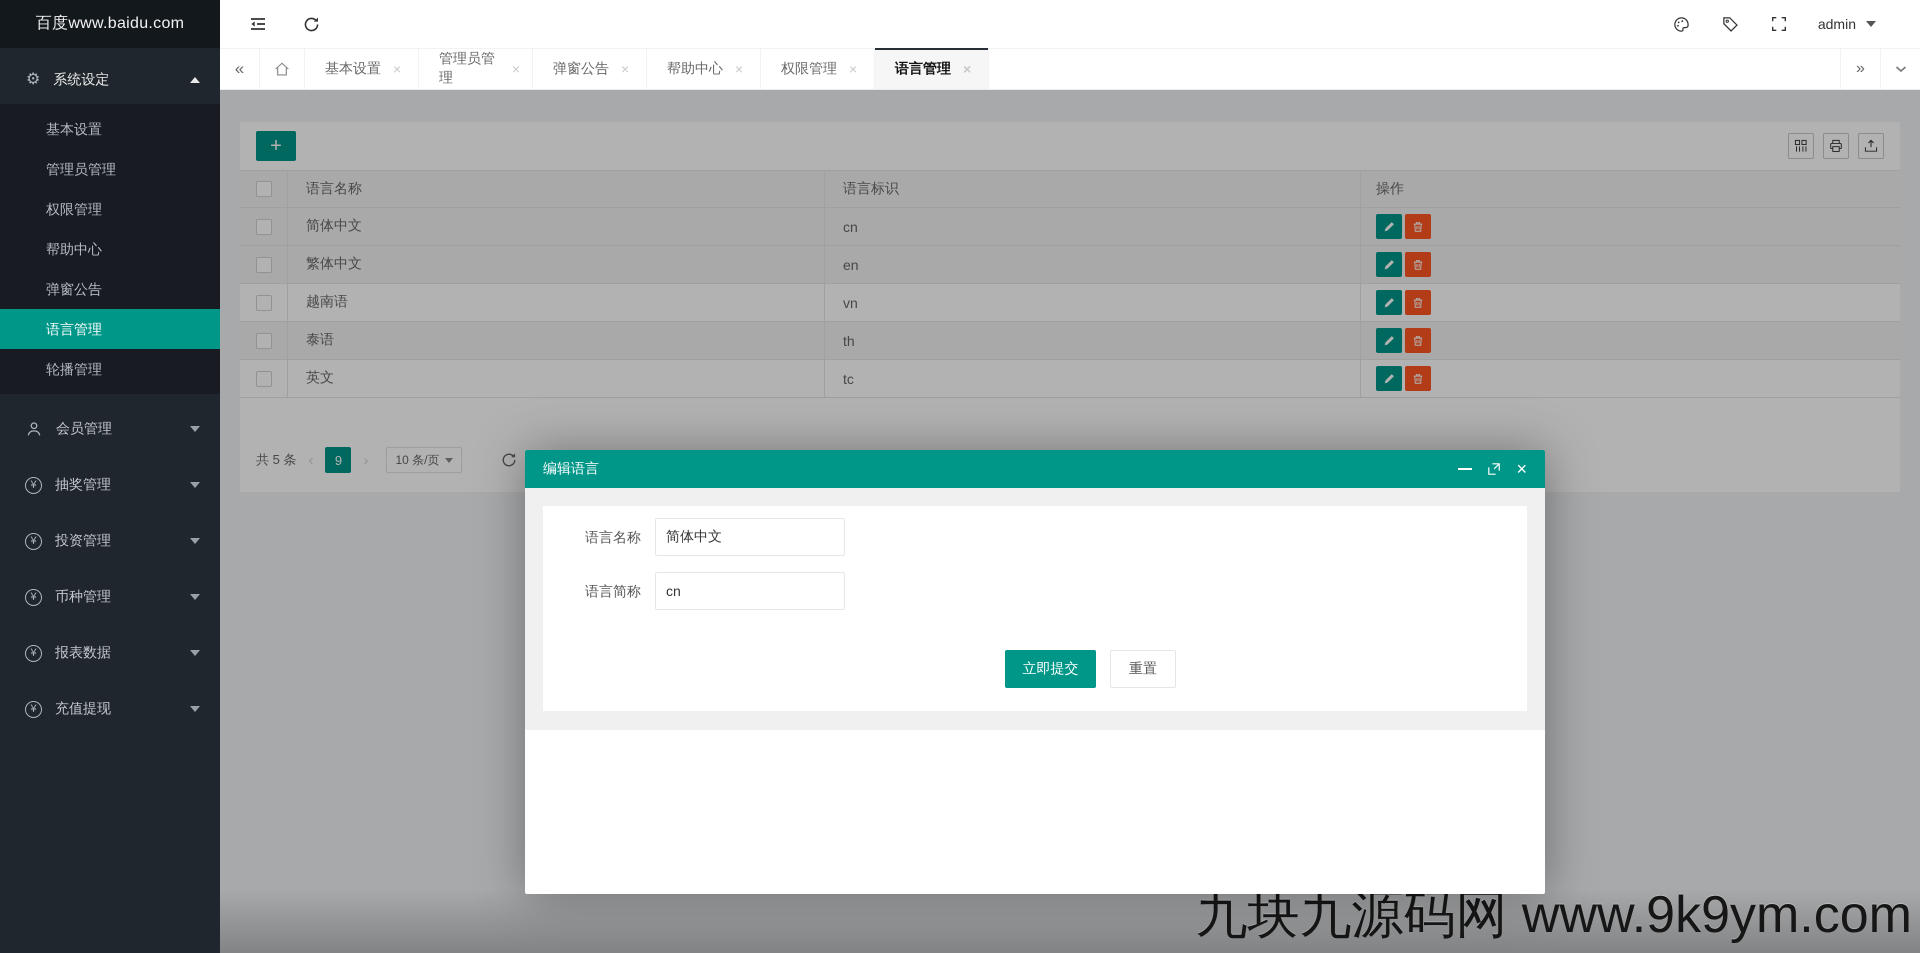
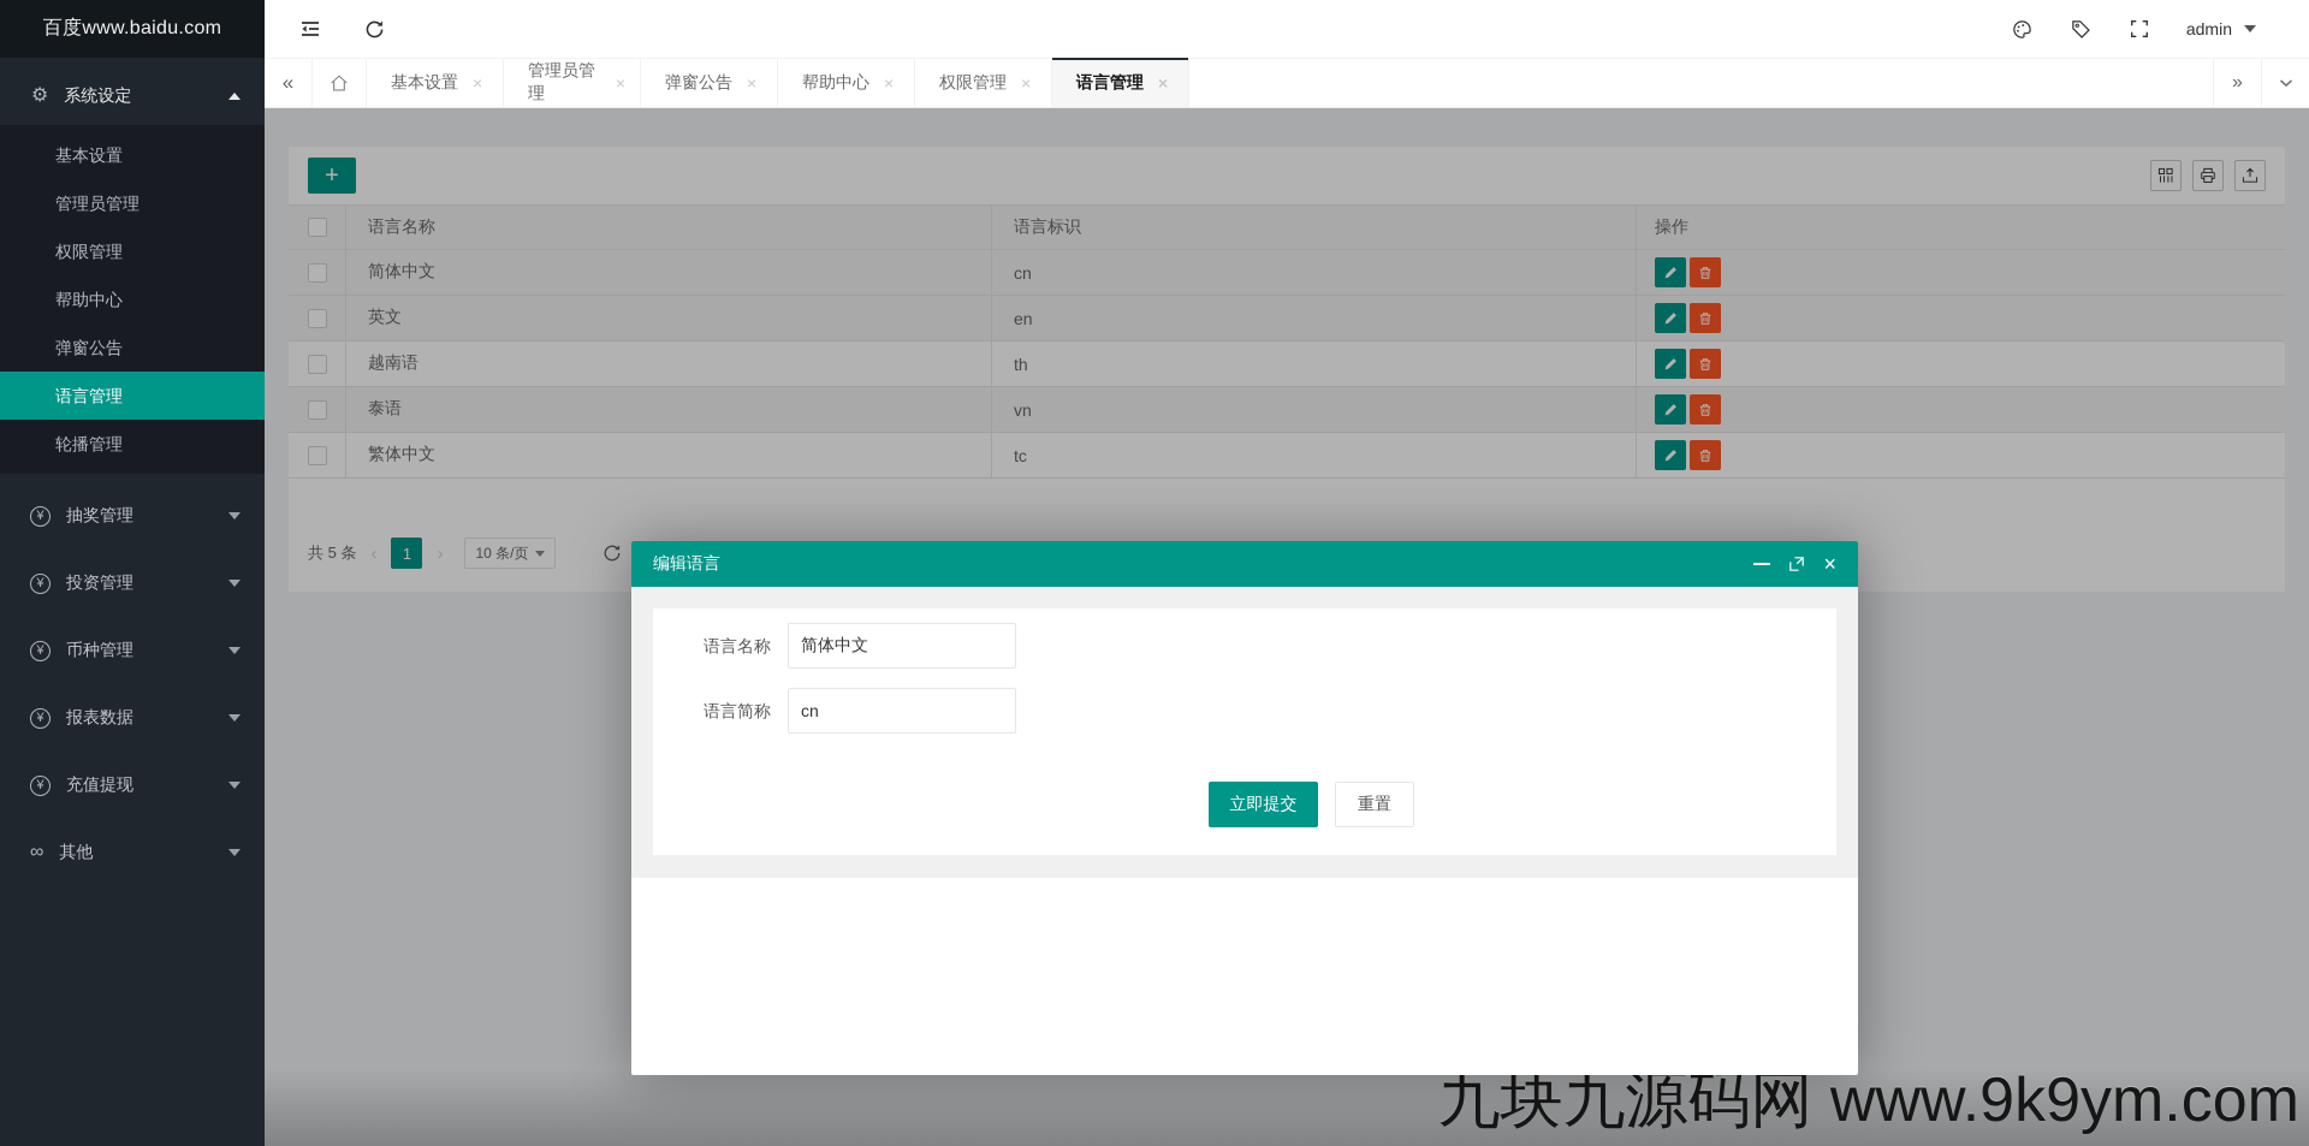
  百度www.baidu.com
  ⚙
  系统设定
  基本设置
  管理员管理
  权限管理
  帮助中心
  弹窗公告
  语言管理
  轮播管理
- 会员管理
  ¥
  抽奖管理
  ¥
  投资管理
  ¥
  币种管理
  ¥
  报表数据
  ¥
  充值提现
+ ∞
+ 其他
  admin
  «
  基本设置
  ×
  管理员管理
  ×
  弹窗公告
  ×
  帮助中心
  ×
  权限管理
  ×
  语言管理
  ×
  »
  +
  语言名称
  语言标识
  操作
  简体中文
  cn
- 繁体中文
+ 英文
  en
  越南语
- vn
+ th
  泰语
- th
+ vn
- 英文
+ 繁体中文
  tc
  共 5 条
  ‹
- 9
+ 1
  ›
  10 条/页
  九块九源码网 www.9k9ym.com
  编辑语言
  ×
  语言名称
  简体中文
  语言简称
  cn
  立即提交
  重置
